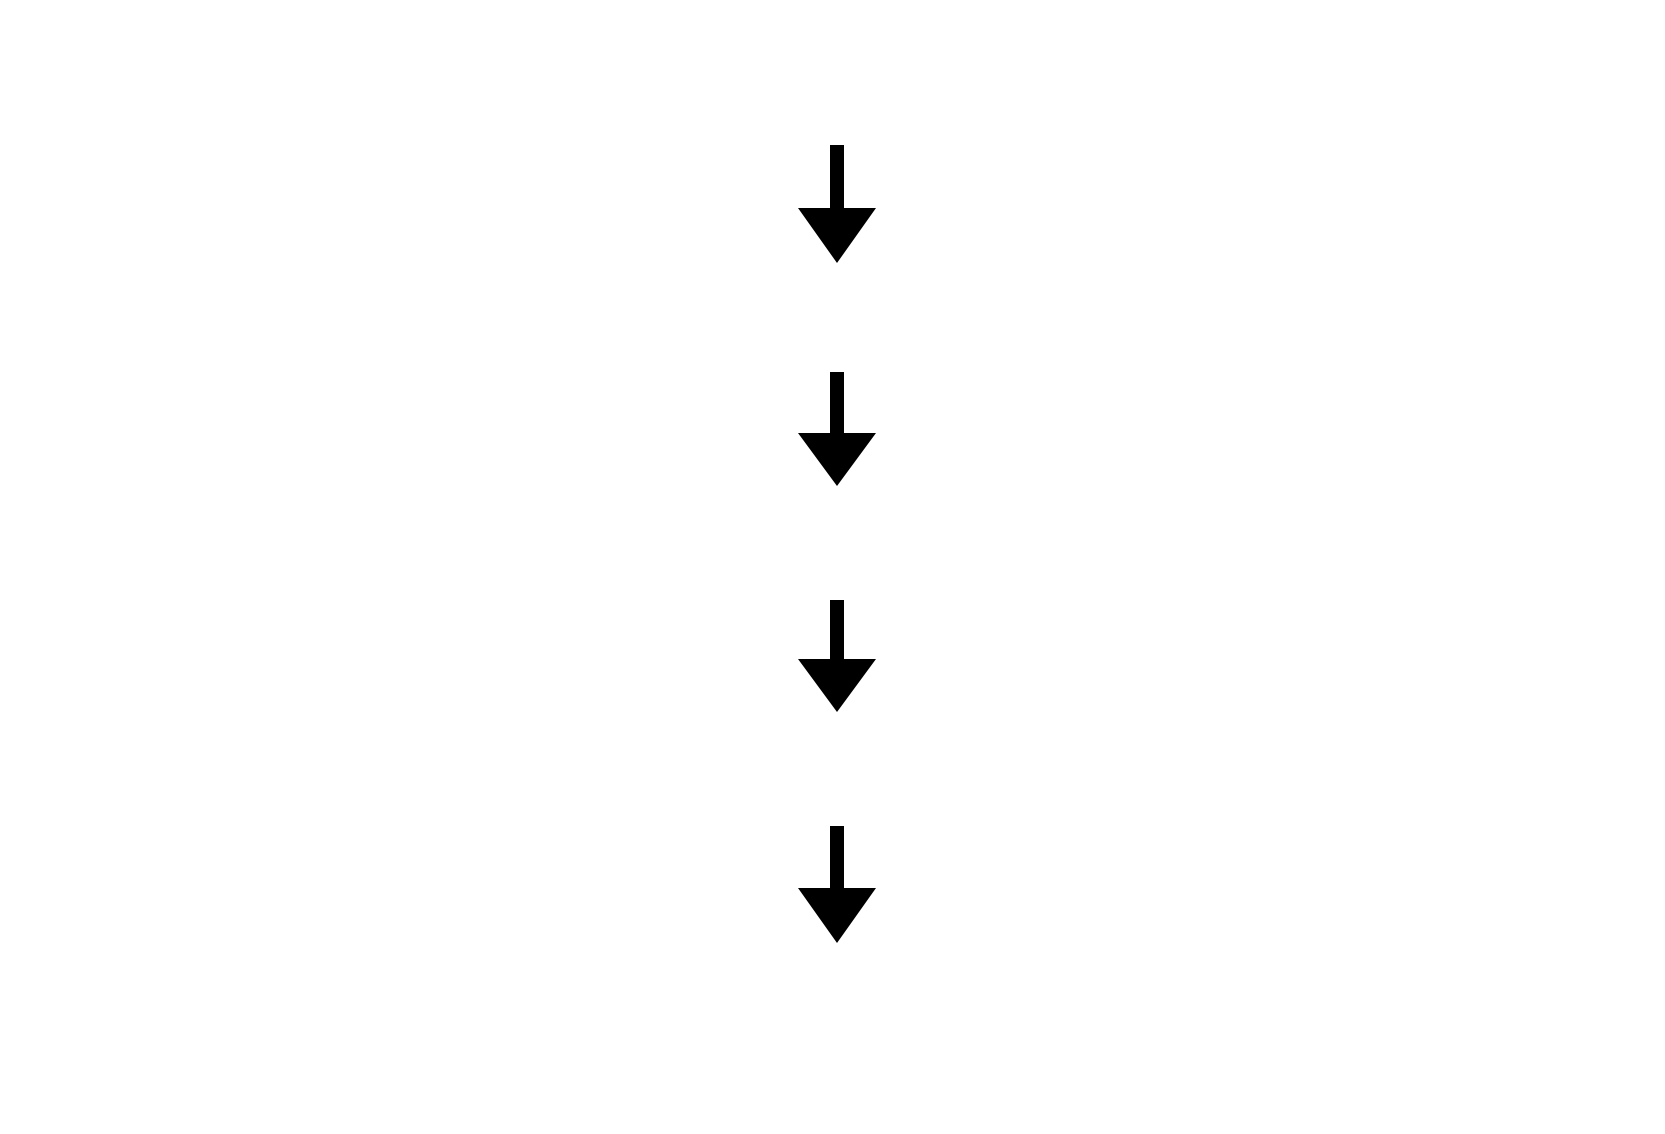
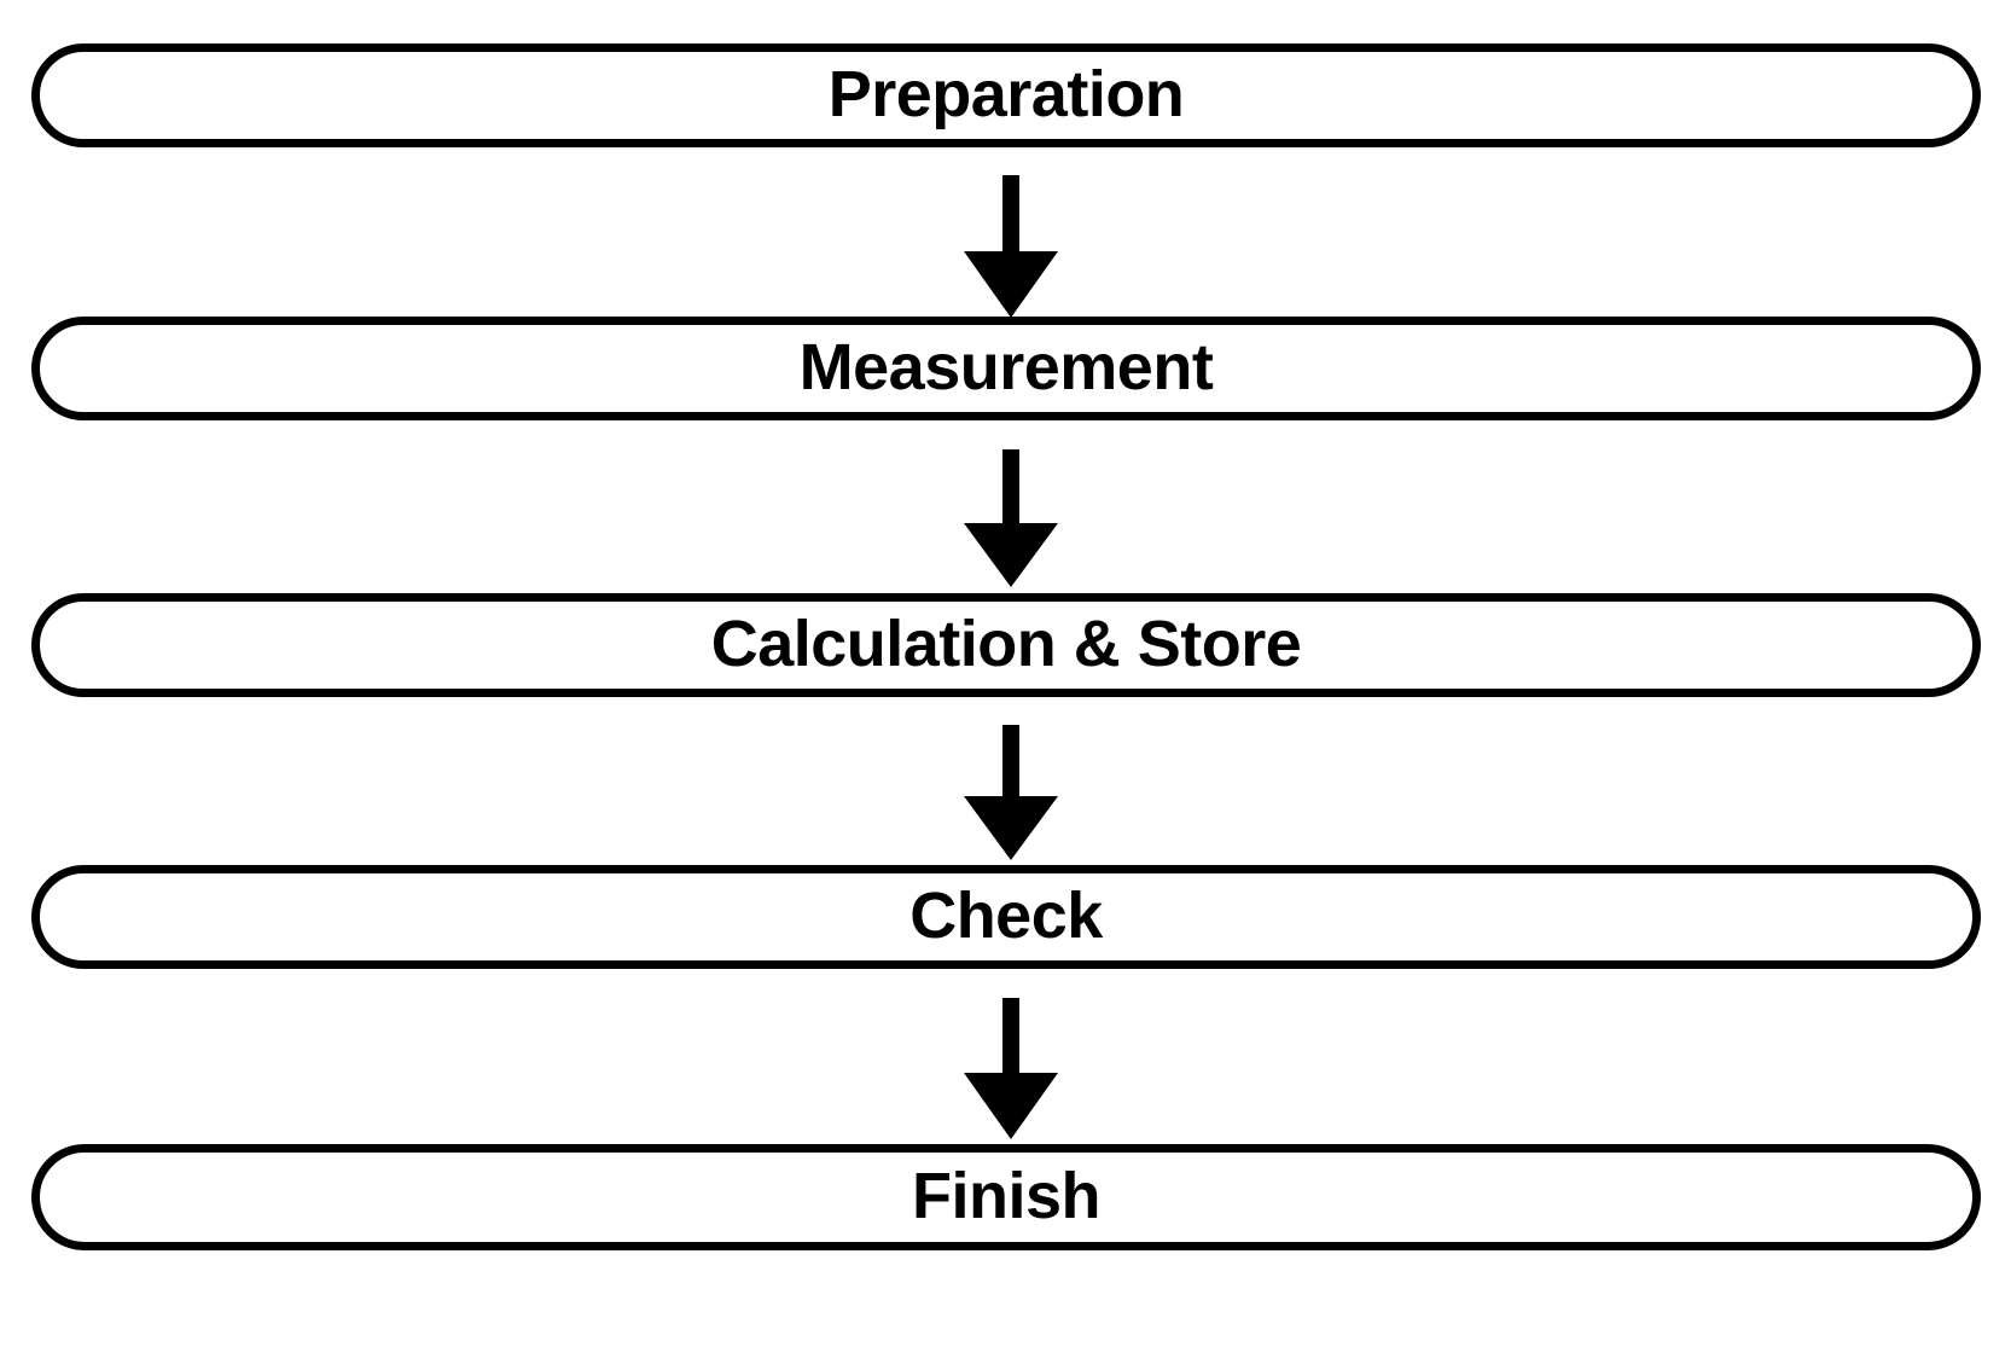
+ Preparation
+ Measurement
+ Calculation & Store
+ Check
+ Finish
